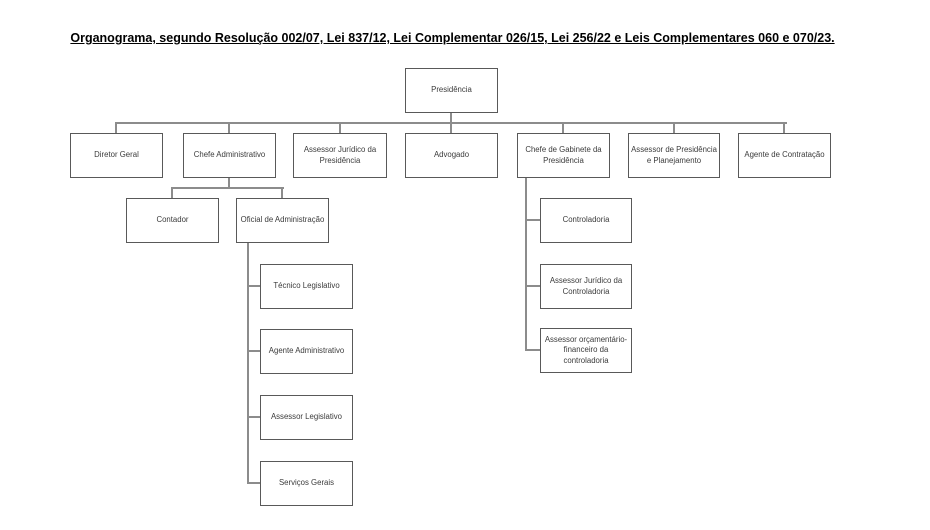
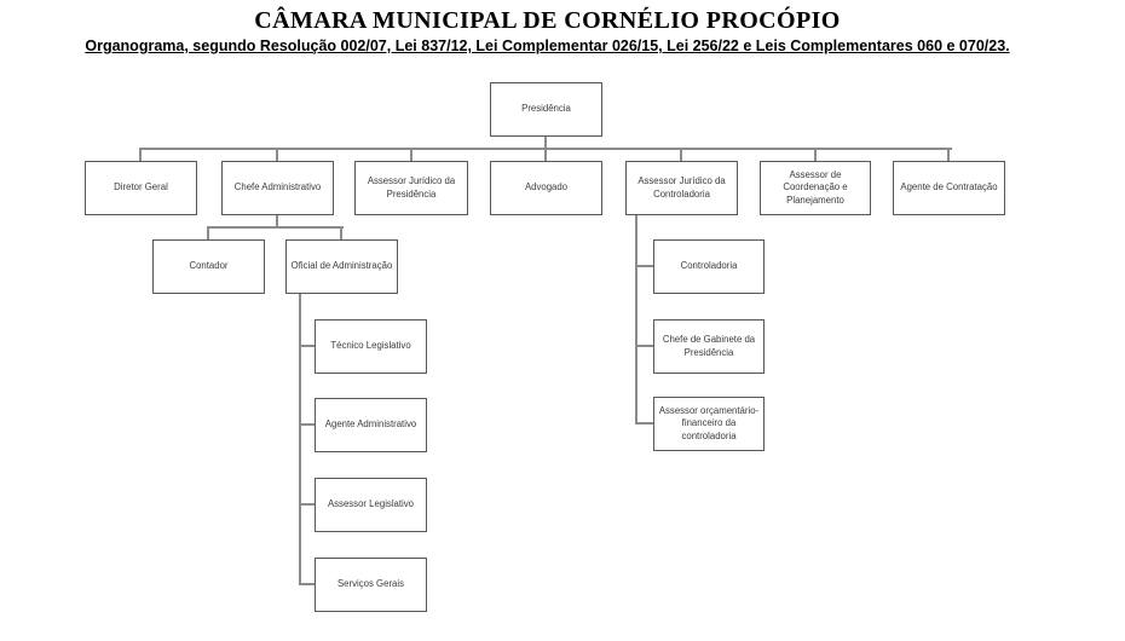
+ CÂMARA MUNICIPAL DE CORNÉLIO PROCÓPIO
  Organograma, segundo Resolução 002/07, Lei 837/12, Lei Complementar 026/15, Lei 256/22 e Leis Complementares 060 e 070/23.
  Presidência
  Diretor Geral
  Chefe Administrativo
  Assessor Jurídico da Presidência
  Advogado
- Chefe de Gabinete da Presidência
+ Assessor Jurídico da Controladoria
- Assessor de Presidência e Planejamento
+ Assessor de Coordenação e Planejamento
  Agente de Contratação
  Contador
  Oficial de Administração
  Técnico Legislativo
  Agente Administrativo
  Assessor Legislativo
  Serviços Gerais
  Controladoria
- Assessor Jurídico da Controladoria
+ Chefe de Gabinete da Presidência
  Assessor orçamentário-financeiro da controladoria
